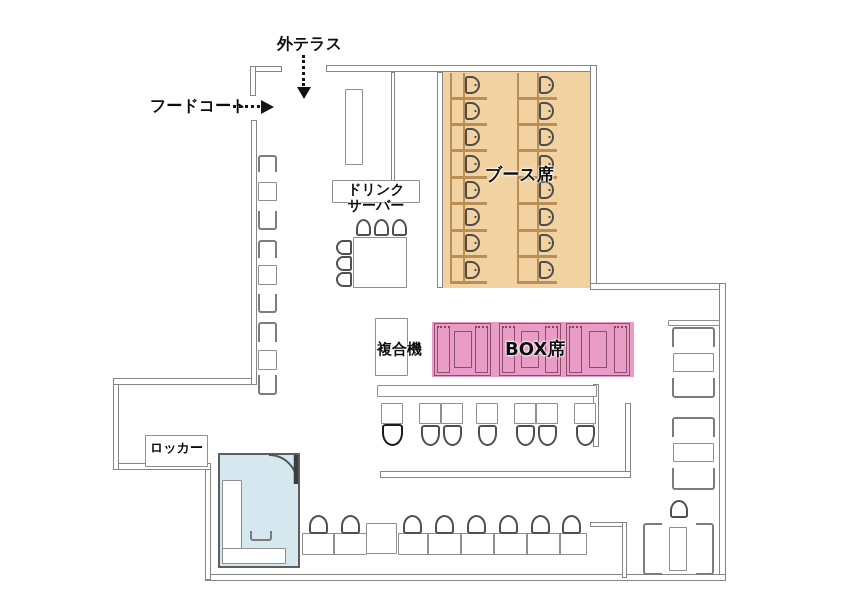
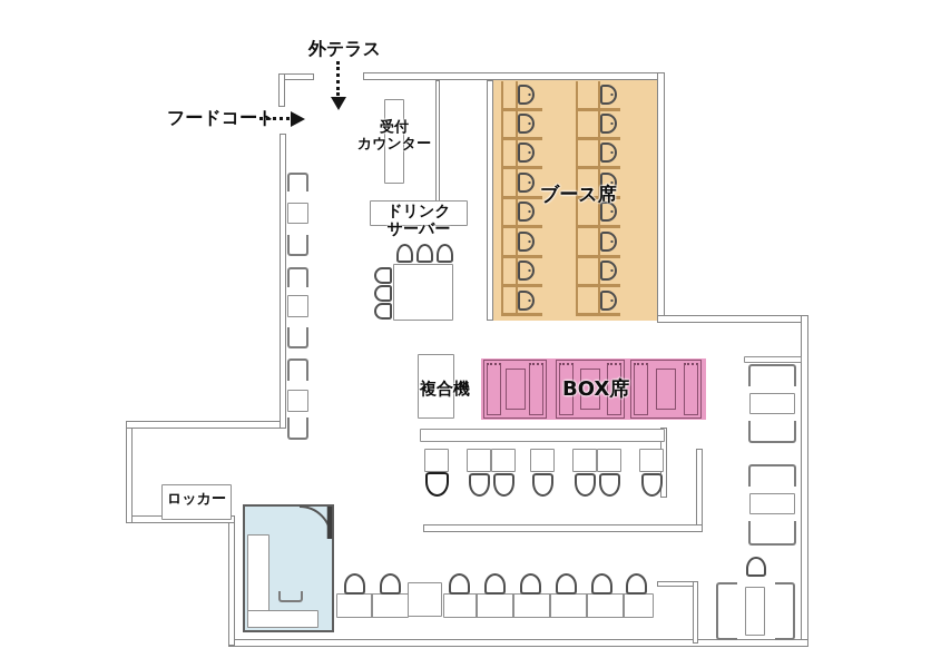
  外テラス
  フードコート
+ 受付
+ カウンター
  ドリンク
  サーバー
  ブース席
  BOX席
  複合機
  ロッカー
